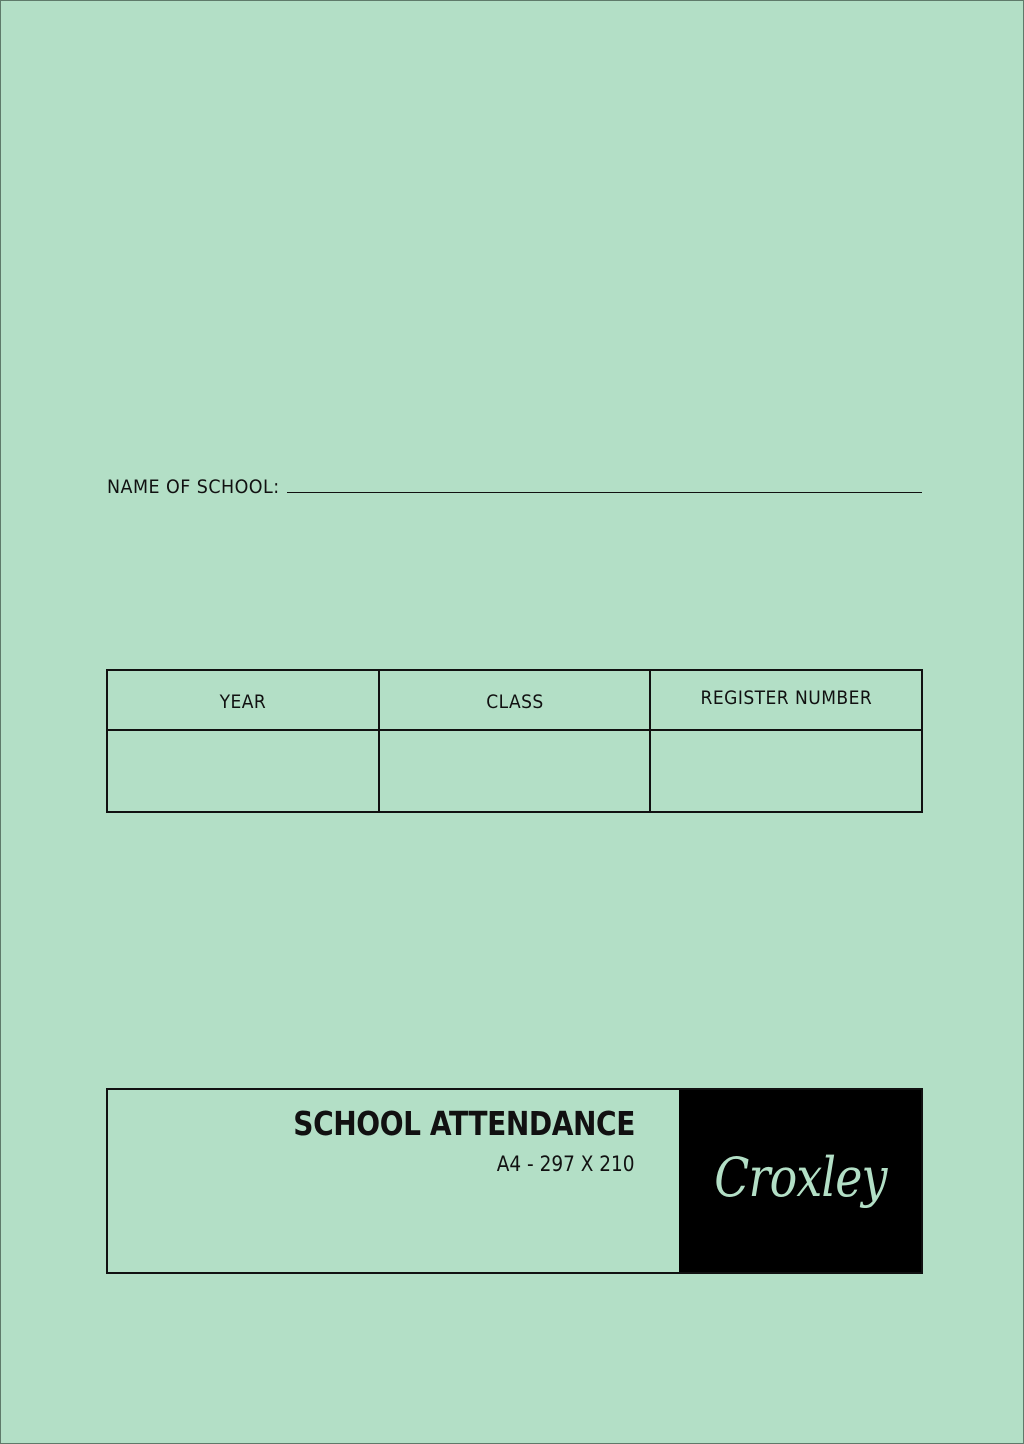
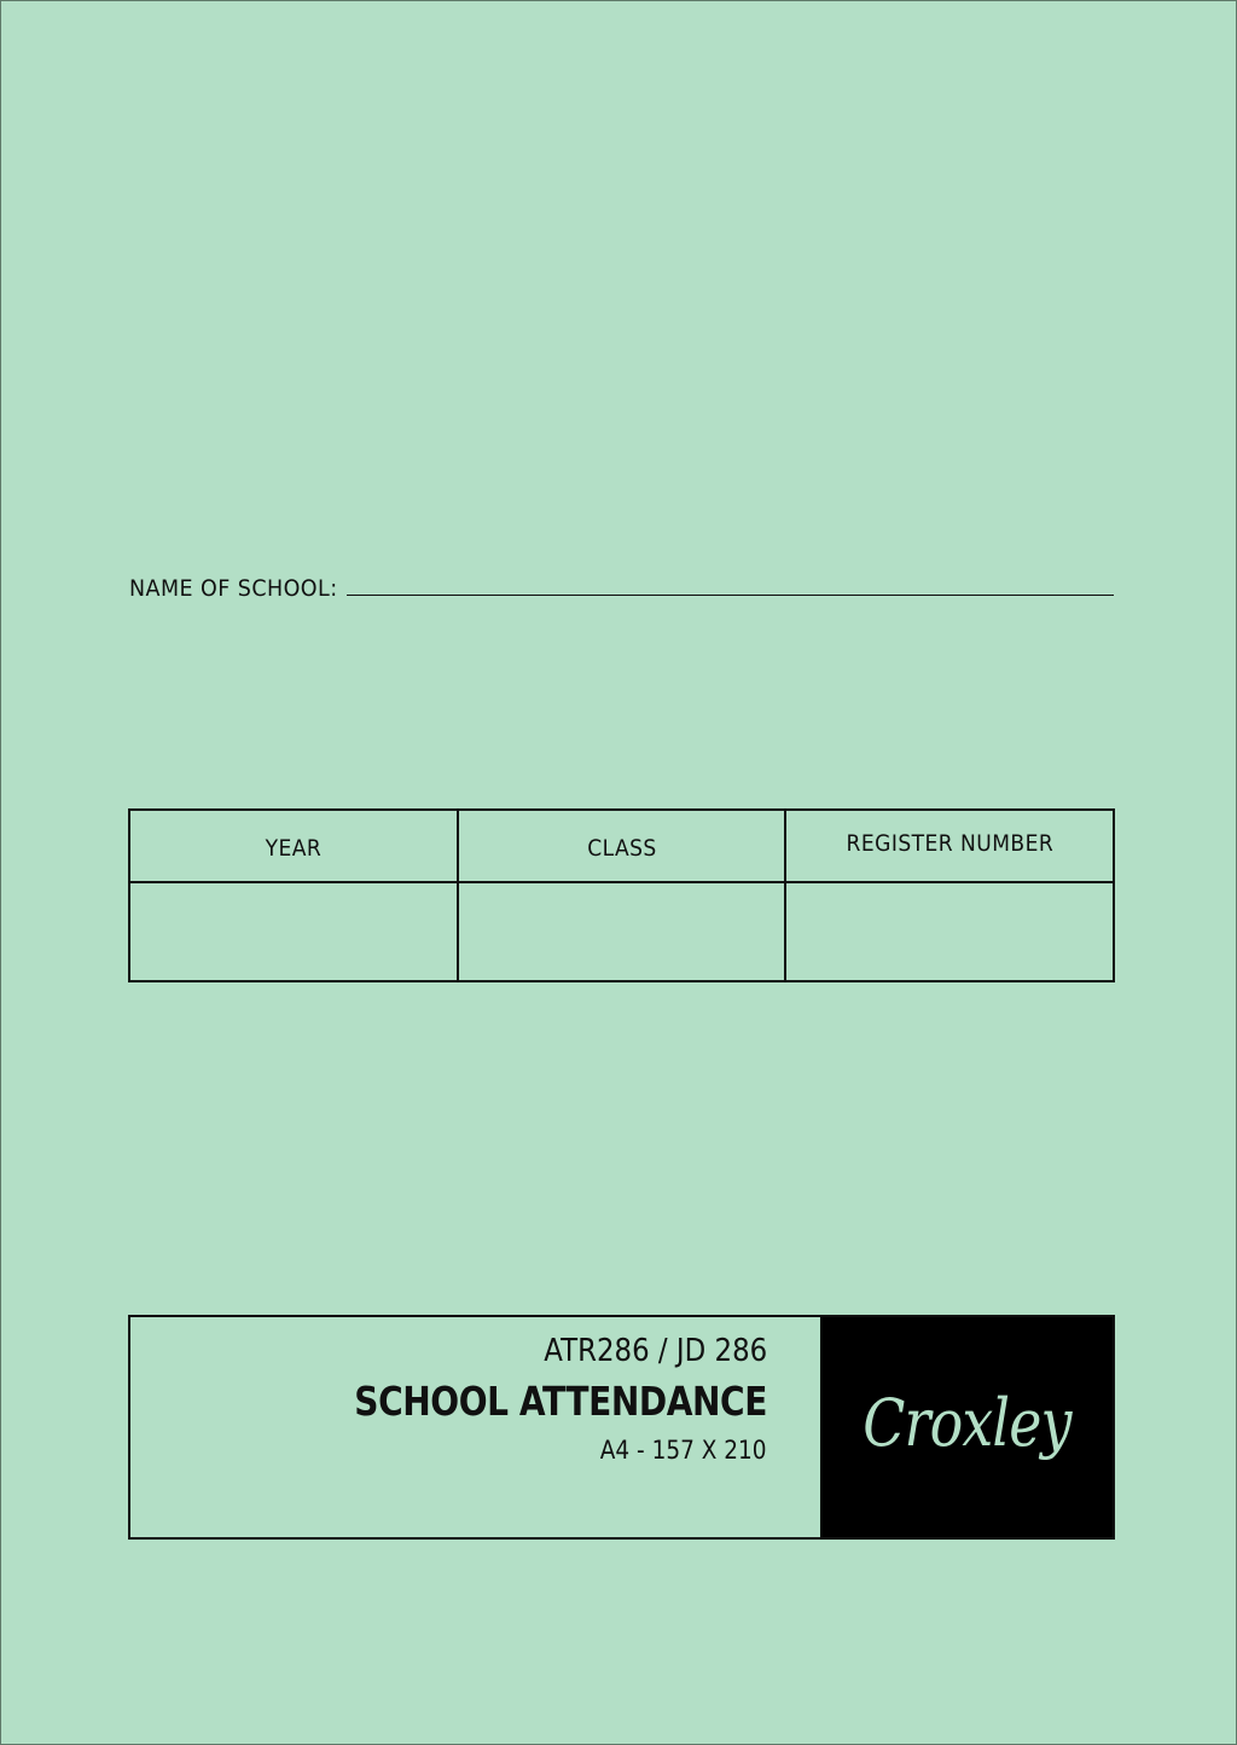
  NAME OF SCHOOL:
  YEAR	CLASS	REGISTER NUMBER
+ ATR286 / JD 286
  SCHOOL ATTENDANCE
- A4 - 297 X 210
+ A4 - 157 X 210
  Croxley
